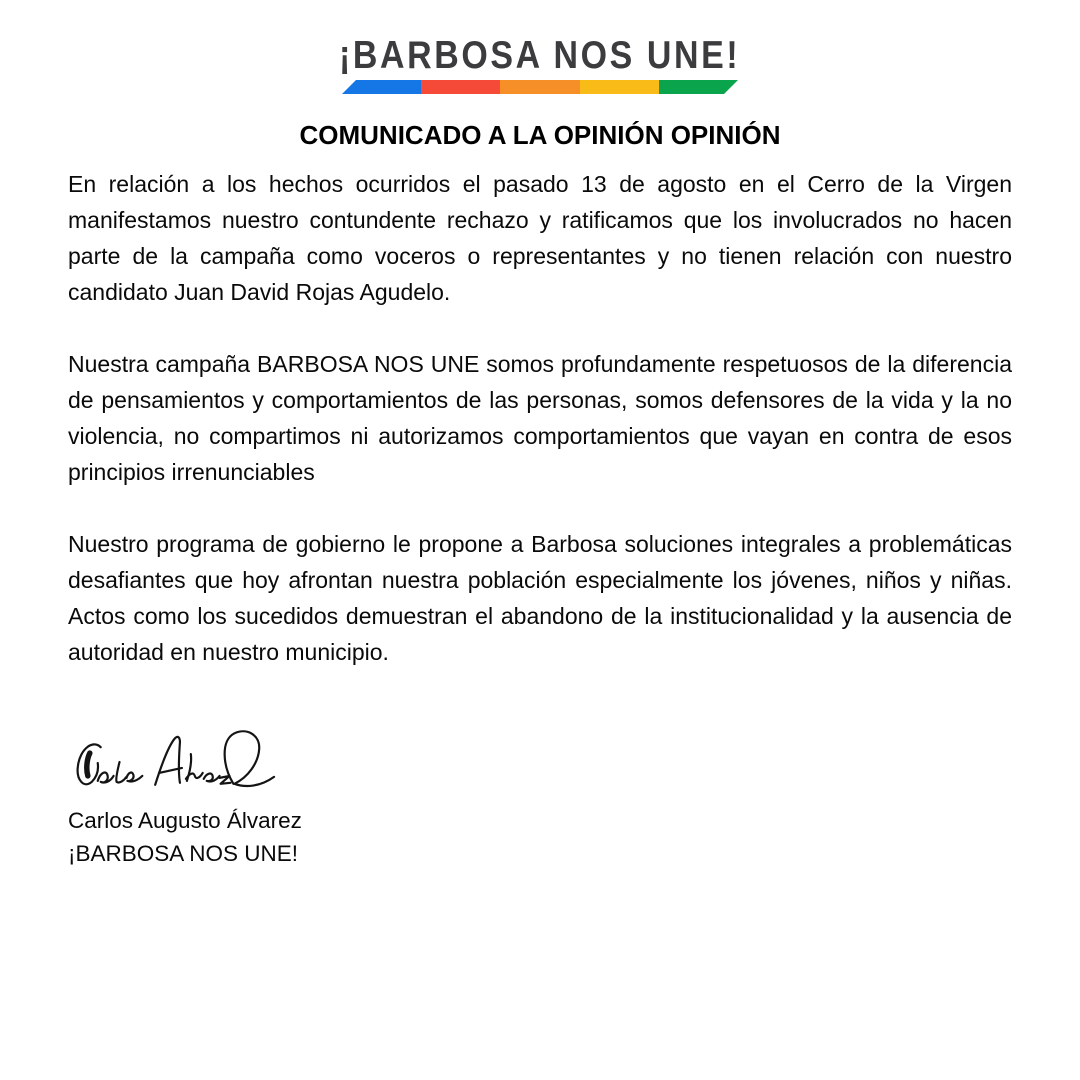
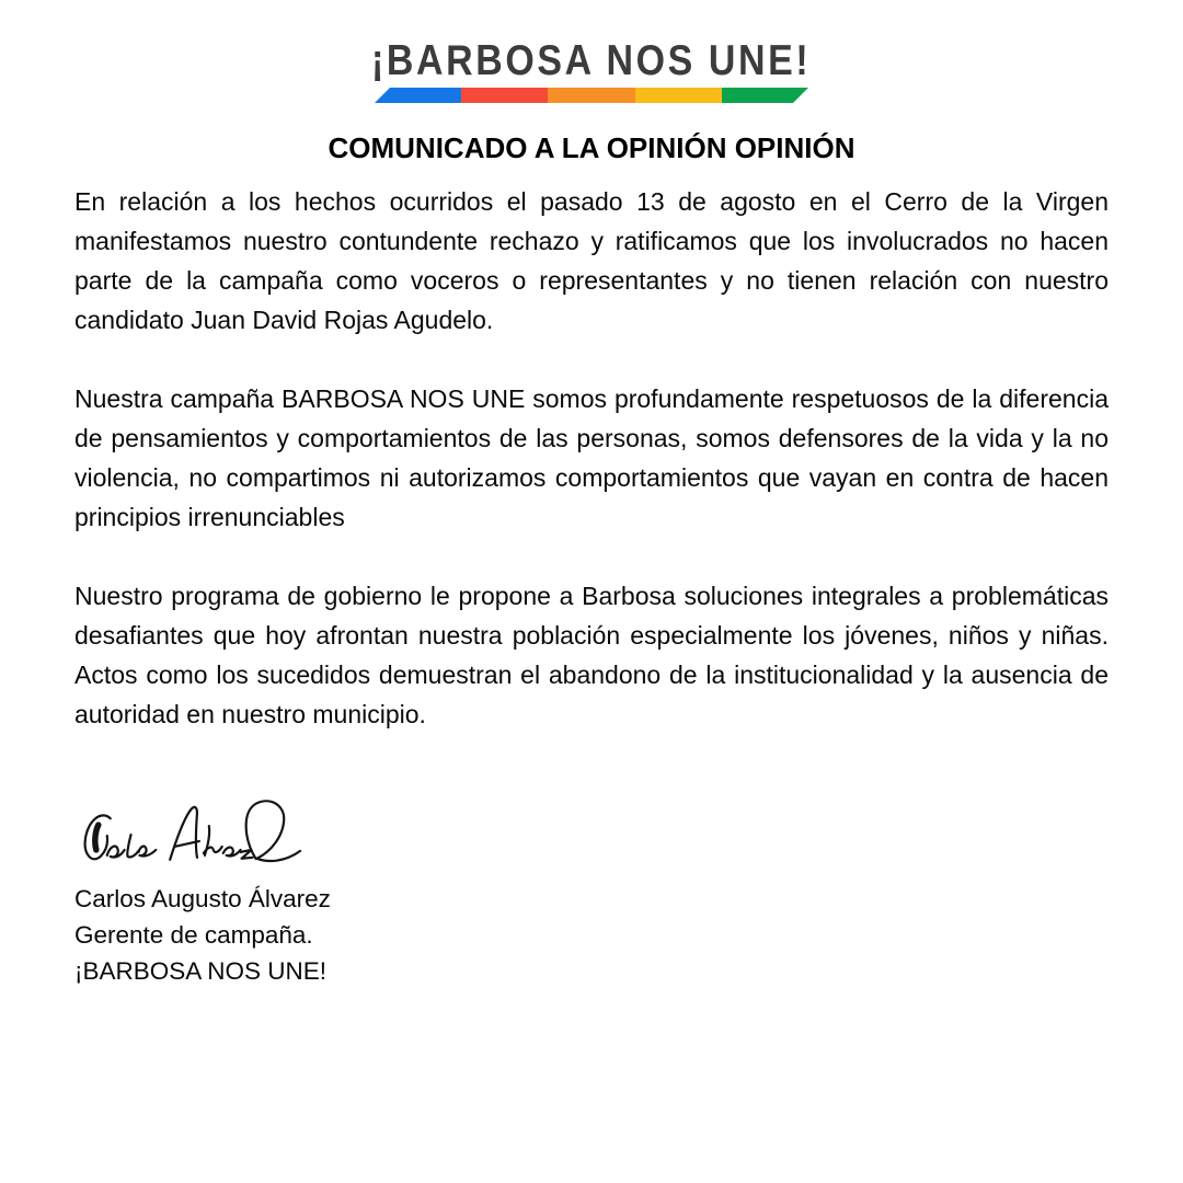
  ¡BARBOSA NOS UNE!
  COMUNICADO A LA OPINIÓN OPINIÓN
  En relación a los hechos ocurridos el pasado 13 de agosto en el Cerro de la Virgen manifestamos nuestro contundente rechazo y ratificamos que los involucrados no hacen parte de la campaña como voceros o representantes y no tienen relación con nuestro candidato Juan David Rojas Agudelo.
- Nuestra campaña BARBOSA NOS UNE somos profundamente respetuosos de la diferencia de pensamientos y comportamientos de las personas, somos defensores de la vida y la no violencia, no compartimos ni autorizamos comportamientos que vayan en contra de esos principios irrenunciables
+ Nuestra campaña BARBOSA NOS UNE somos profundamente respetuosos de la diferencia de pensamientos y comportamientos de las personas, somos defensores de la vida y la no violencia, no compartimos ni autorizamos comportamientos que vayan en contra de hacen principios irrenunciables
  Nuestro programa de gobierno le propone a Barbosa soluciones integrales a problemáticas desafiantes que hoy afrontan nuestra población especialmente los jóvenes, niños y niñas. Actos como los sucedidos demuestran el abandono de la institucionalidad y la ausencia de autoridad en nuestro municipio.
  Carlos Augusto Álvarez
+ Gerente de campaña.
  ¡BARBOSA NOS UNE!
